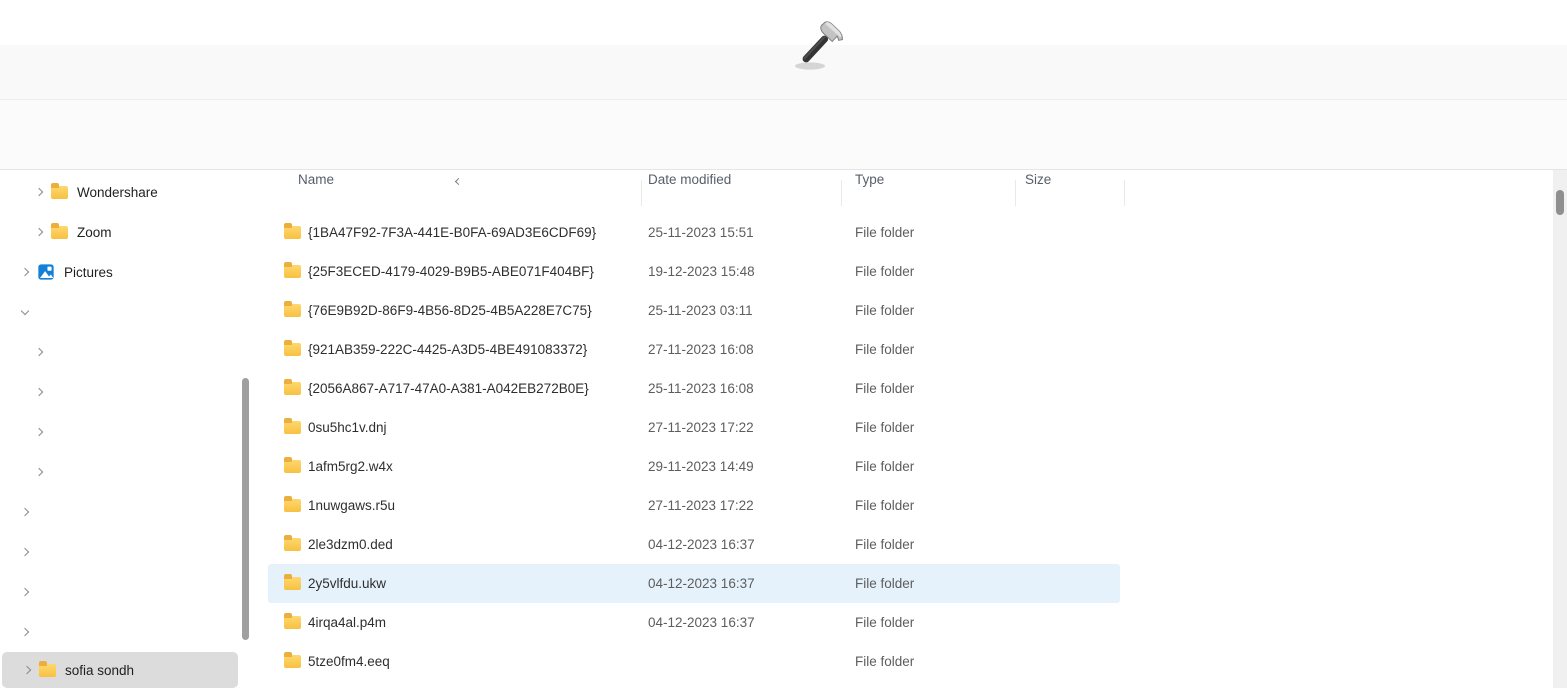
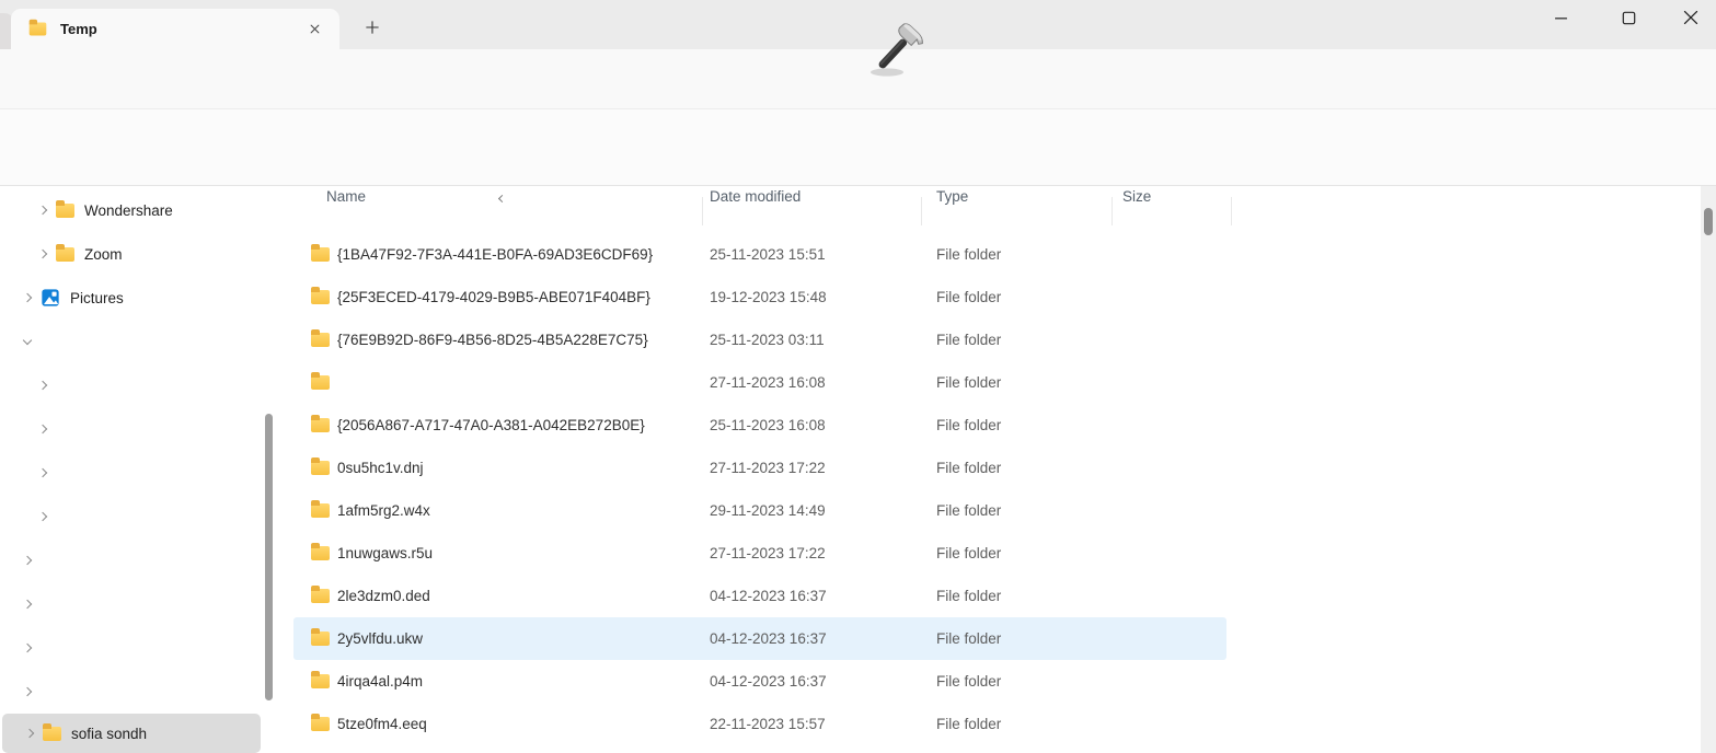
+ Temp
  Wondershare
  Zoom
  Pictures
  sofia sondh
  Name
  Date modified
  Type
  Size
  {1BA47F92-7F3A-441E-B0FA-69AD3E6CDF69}
  25-11-2023 15:51
  File folder
  {25F3ECED-4179-4029-B9B5-ABE071F404BF}
  19-12-2023 15:48
  File folder
  {76E9B92D-86F9-4B56-8D25-4B5A228E7C75}
  25-11-2023 03:11
  File folder
- {921AB359-222C-4425-A3D5-4BE491083372}
  27-11-2023 16:08
  File folder
  {2056A867-A717-47A0-A381-A042EB272B0E}
  25-11-2023 16:08
  File folder
  0su5hc1v.dnj
  27-11-2023 17:22
  File folder
  1afm5rg2.w4x
  29-11-2023 14:49
  File folder
  1nuwgaws.r5u
  27-11-2023 17:22
  File folder
  2le3dzm0.ded
  04-12-2023 16:37
  File folder
  2y5vlfdu.ukw
  04-12-2023 16:37
  File folder
  4irqa4al.p4m
  04-12-2023 16:37
  File folder
  5tze0fm4.eeq
+ 22-11-2023 15:57
  File folder
